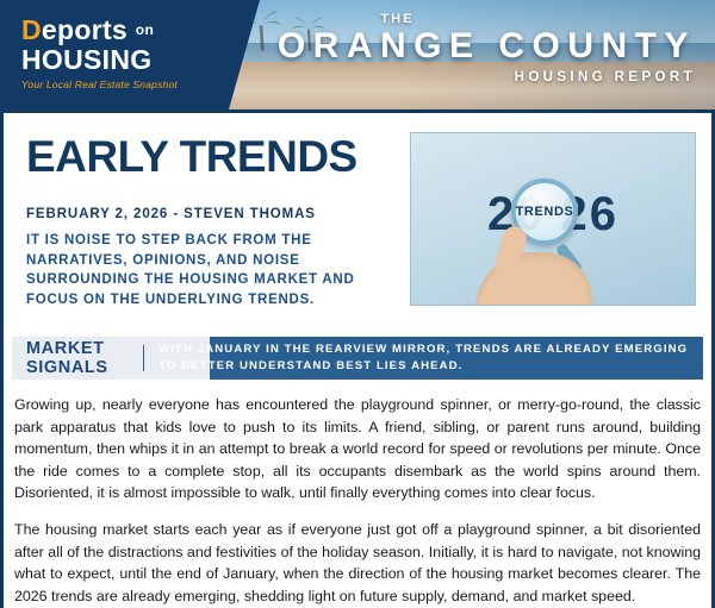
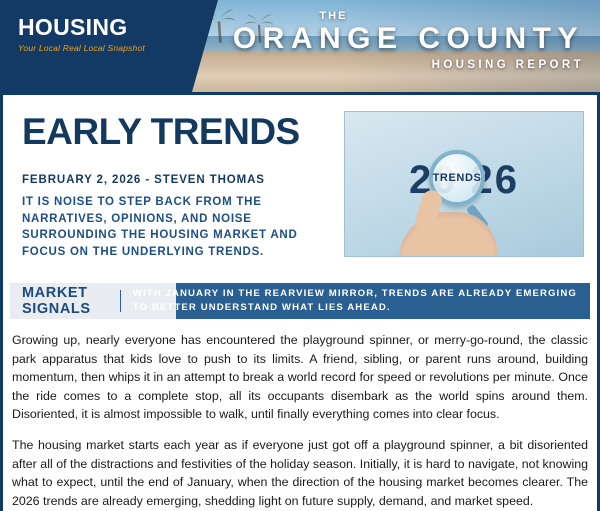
- Deports on
  HOUSING
- Your Local Real Estate Snapshot
+ Your Local Real Local Snapshot
  THE
  ORANGE COUNTY
  HOUSING REPORT
  EARLY TRENDS
  FEBRUARY 2, 2026 - STEVEN THOMAS
  IT IS NOISE TO STEP BACK FROM THE NARRATIVES, OPINIONS, AND NOISE SURROUNDING THE HOUSING MARKET AND FOCUS ON THE UNDERLYING TRENDS.
  TRENDS
  MARKET SIGNALS
- WITH JANUARY IN THE REARVIEW MIRROR, TRENDS ARE ALREADY EMERGING TO BETTER UNDERSTAND BEST LIES AHEAD.
+ WITH JANUARY IN THE REARVIEW MIRROR, TRENDS ARE ALREADY EMERGING TO BETTER UNDERSTAND WHAT LIES AHEAD.
  Growing up, nearly everyone has encountered the playground spinner, or merry-go-round, the classic park apparatus that kids love to push to its limits. A friend, sibling, or parent runs around, building momentum, then whips it in an attempt to break a world record for speed or revolutions per minute. Once the ride comes to a complete stop, all its occupants disembark as the world spins around them. Disoriented, it is almost impossible to walk, until finally everything comes into clear focus.
  The housing market starts each year as if everyone just got off a playground spinner, a bit disoriented after all of the distractions and festivities of the holiday season. Initially, it is hard to navigate, not knowing what to expect, until the end of January, when the direction of the housing market becomes clearer. The 2026 trends are already emerging, shedding light on future supply, demand, and market speed.
